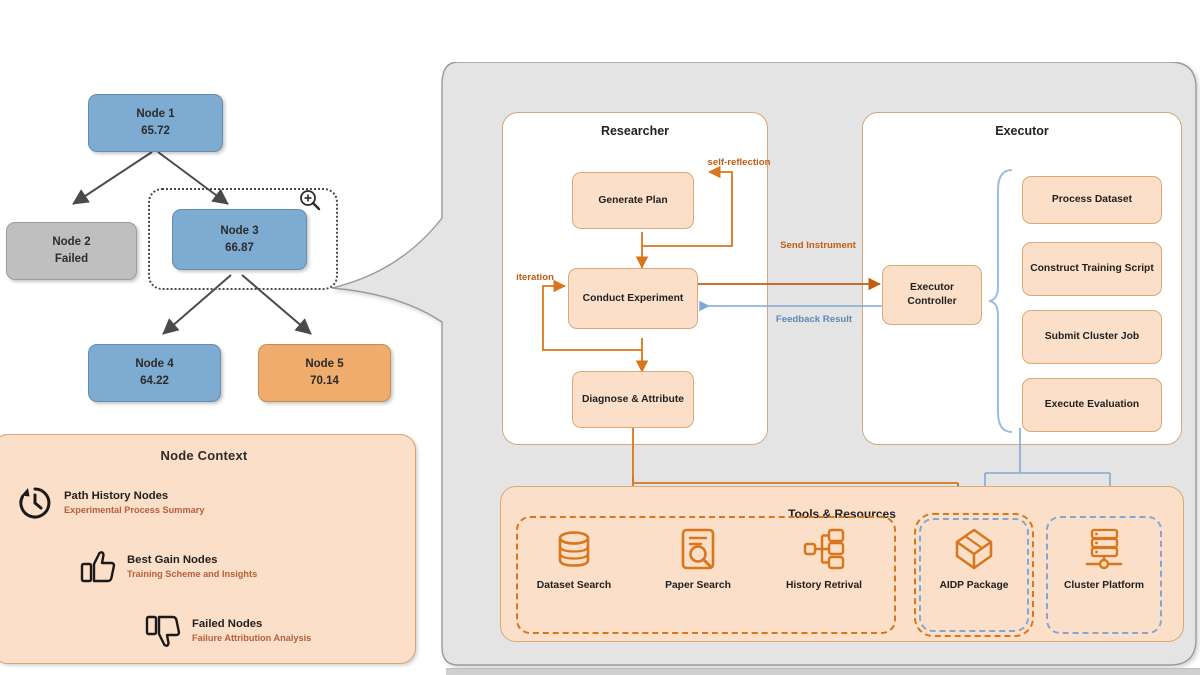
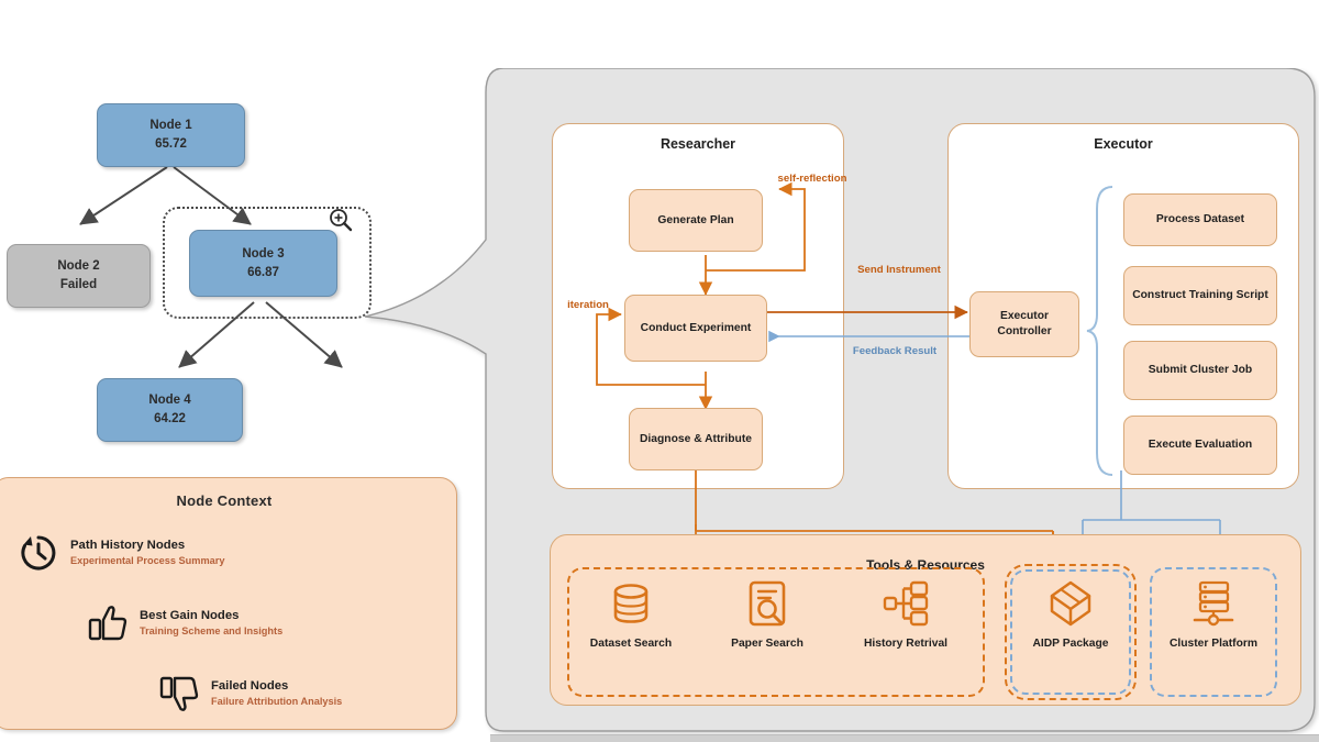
  Node 1
  65.72
  Node 2
  Failed
  Node 3
  66.87
  Node 4
  64.22
- Node 5
- 70.14
  Node Context
  Path History Nodes
  Experimental Process Summary
  Best Gain Nodes
  Training Scheme and Insights
  Failed Nodes
  Failure Attribution Analysis
  Researcher
  Generate Plan
  Conduct Experiment
  Diagnose & Attribute
  self-reflection
  iteration
  Executor
  Executor Controller
  Process Dataset
  Construct Training Script
  Submit Cluster Job
  Execute Evaluation
  Send Instrument
  Feedback Result
  Tools & Resources
  Dataset Search
  Paper Search
  History Retrival
  AIDP Package
  Cluster Platform
